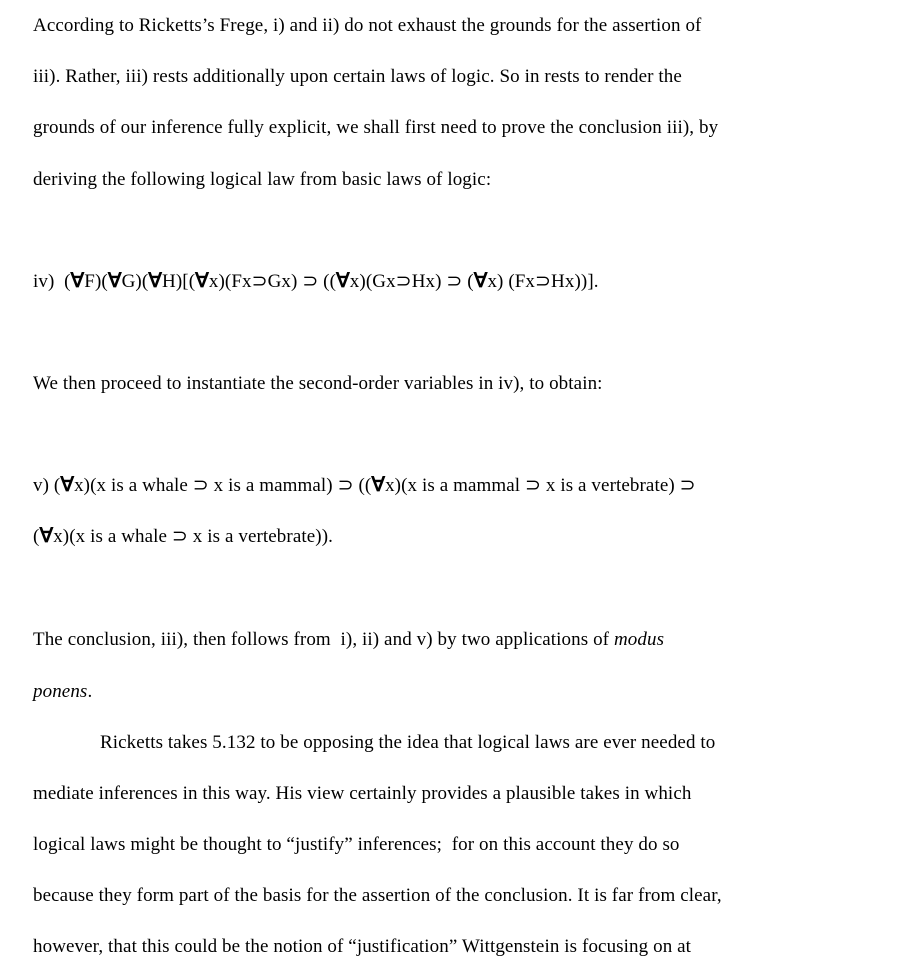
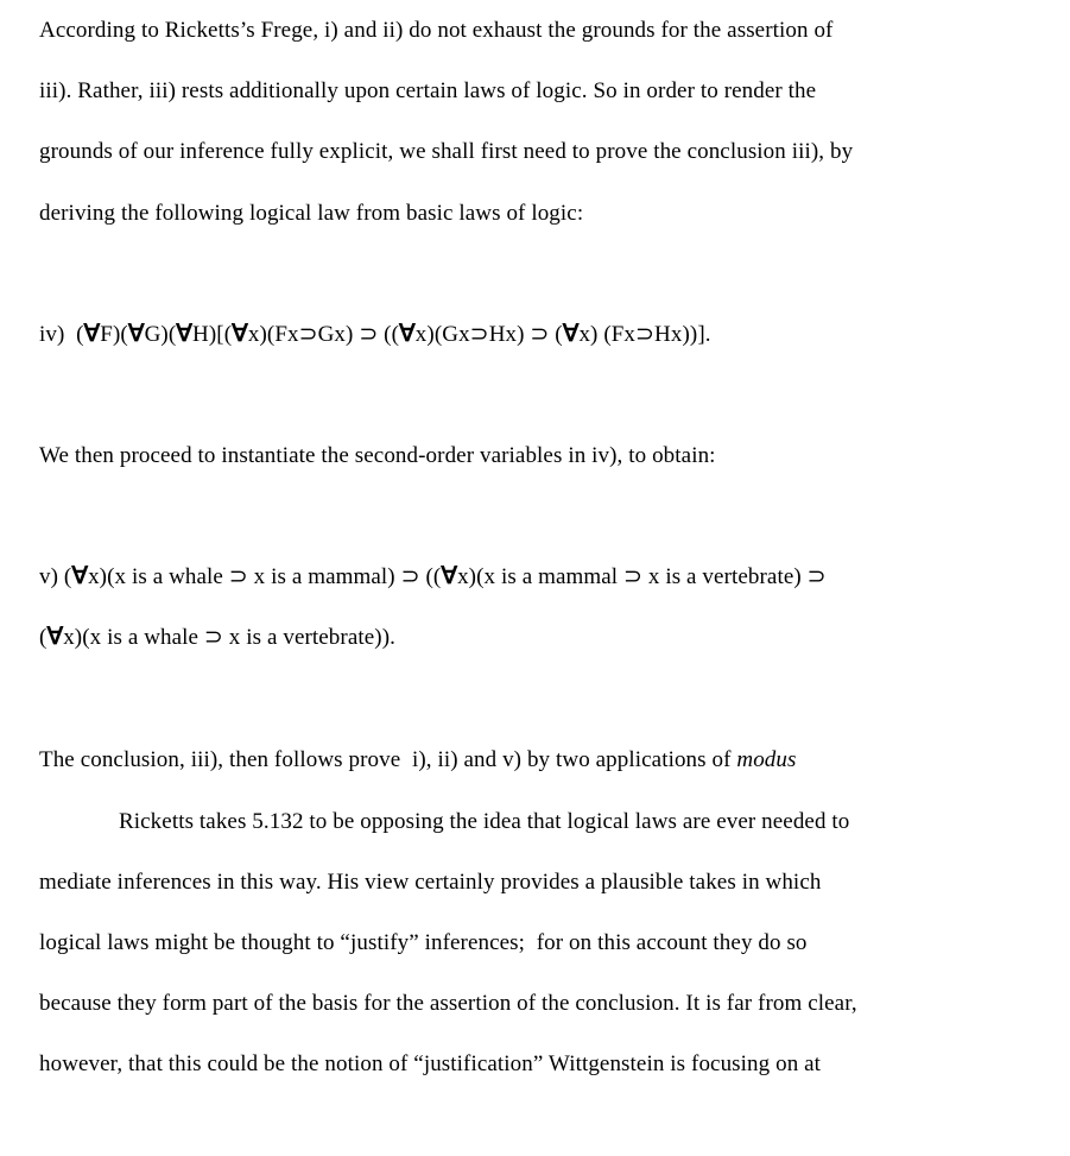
  According to Ricketts’s Frege, i) and ii) do not exhaust the grounds for the assertion of
- iii). Rather, iii) rests additionally upon certain laws of logic. So in rests to render the
+ iii). Rather, iii) rests additionally upon certain laws of logic. So in order to render the
  grounds of our inference fully explicit, we shall first need to prove the conclusion iii), by
  deriving the following logical law from basic laws of logic:
  iv) (∀F)(∀G)(∀H)[(∀x)(Fx⊃Gx) ⊃ ((∀x)(Gx⊃Hx) ⊃ (∀x) (Fx⊃Hx))].
  We then proceed to instantiate the second-order variables in iv), to obtain:
  v) (∀x)(x is a whale ⊃ x is a mammal) ⊃ ((∀x)(x is a mammal ⊃ x is a vertebrate) ⊃
  (∀x)(x is a whale ⊃ x is a vertebrate)).
- The conclusion, iii), then follows from i), ii) and v) by two applications of
+ The conclusion, iii), then follows prove i), ii) and v) by two applications of
  modus
- ponens
- .
  Ricketts takes 5.132 to be opposing the idea that logical laws are ever needed to
  mediate inferences in this way. His view certainly provides a plausible takes in which
  logical laws might be thought to “justify” inferences; for on this account they do so
  because they form part of the basis for the assertion of the conclusion. It is far from clear,
  however, that this could be the notion of “justification” Wittgenstein is focusing on at
